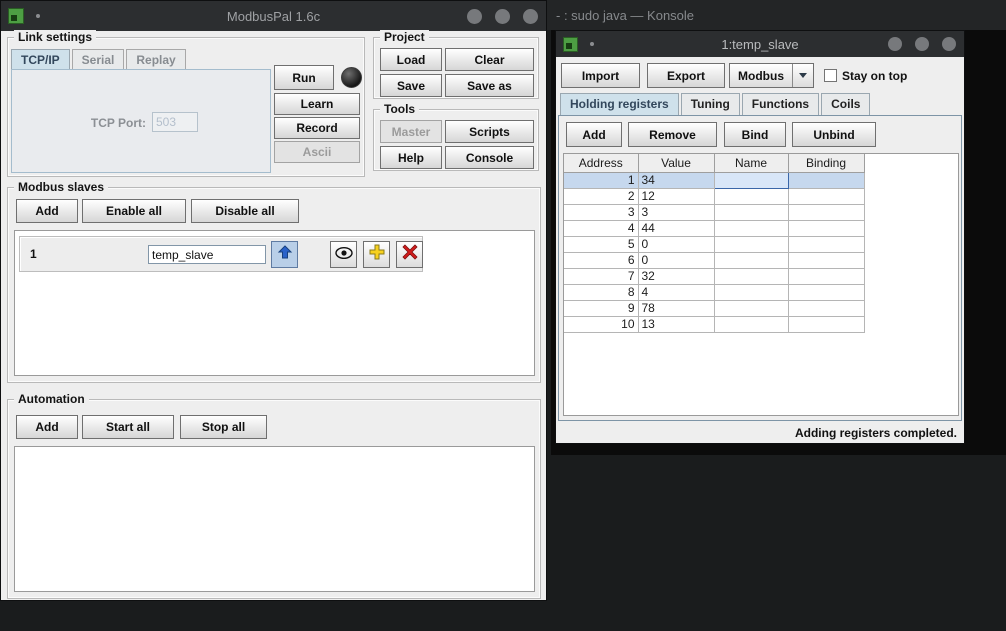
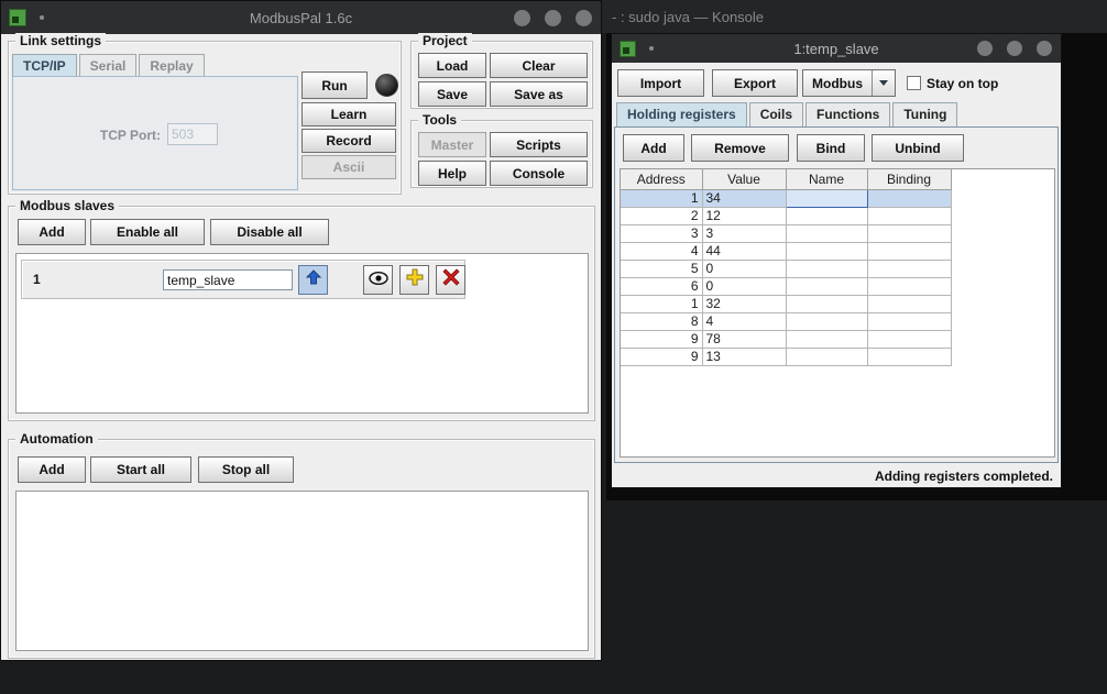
  - : sudo java — Konsole
  ModbusPal 1.6c
  Link settings
  TCP/IP
  Serial
  Replay
  TCP Port:
  503
  Run
  Learn
  Record
  Ascii
  Project
  Load
  Clear
  Save
  Save as
  Tools
  Master
  Scripts
  Help
  Console
  Modbus slaves
  Add
  Enable all
  Disable all
  1
  temp_slave
  Automation
  Add
  Start all
  Stop all
  1:temp_slave
  Import
  Export
  Modbus
  Stay on top
  Holding registers
- Tuning
+ Coils
  Functions
- Coils
+ Tuning
  Add
  Remove
  Bind
  Unbind
  Address	Value	Name	Binding
  1	34
  2	12
  3	3
  4	44
  5	0
  6	0
- 7	32
+ 1	32
  8	4
  9	78
- 10	13
+ 9	13
  Adding registers completed.
